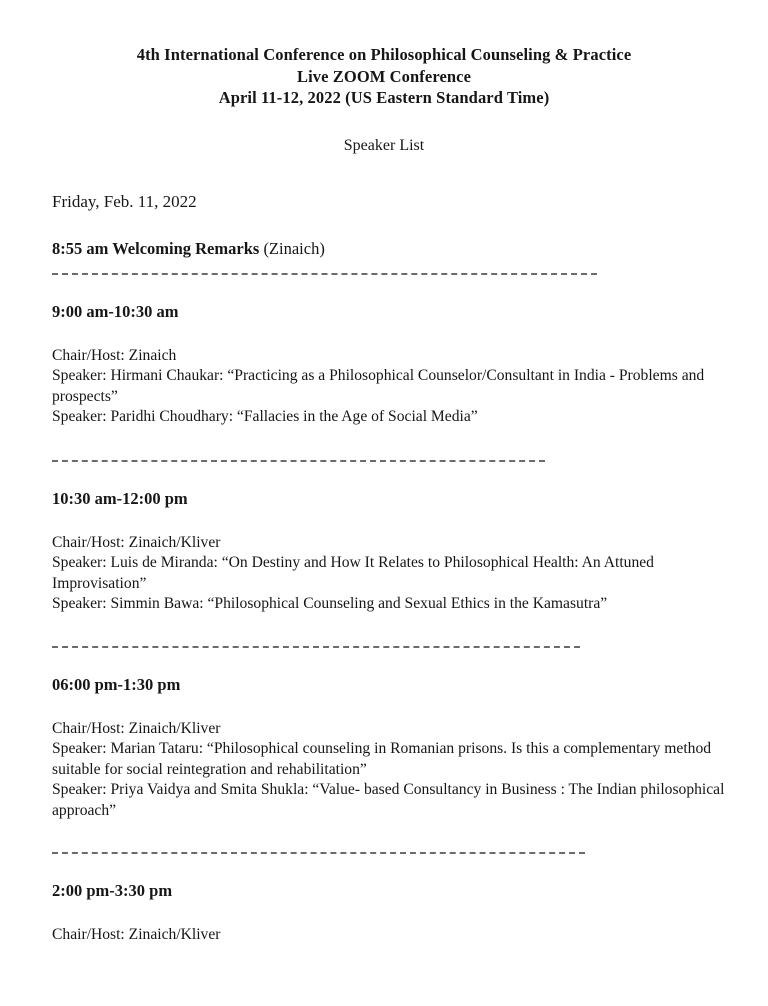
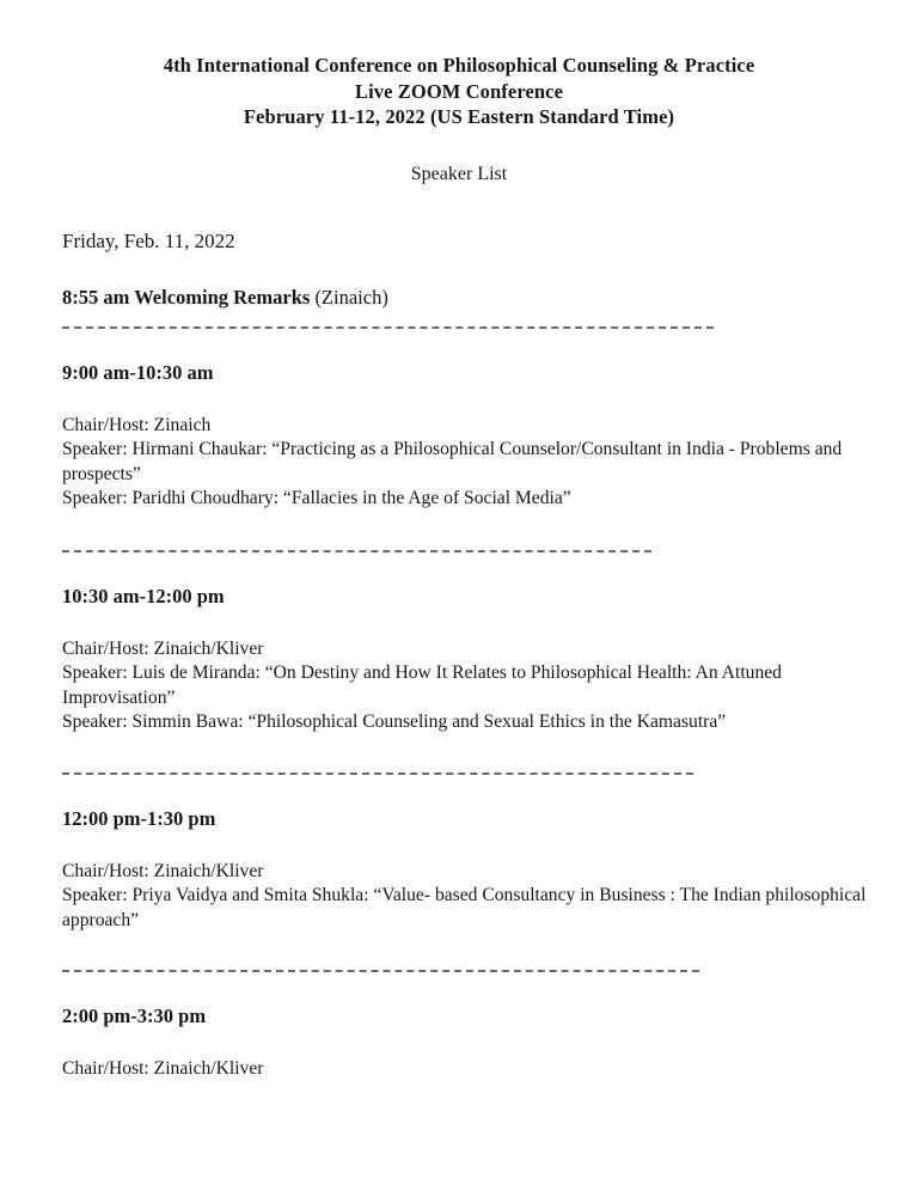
  4th International Conference on Philosophical Counseling & Practice
  Live ZOOM Conference
- April 11-12, 2022 (US Eastern Standard Time)
+ February 11-12, 2022 (US Eastern Standard Time)
  Speaker List
  Friday, Feb. 11, 2022
  8:55 am Welcoming Remarks (Zinaich)
  9:00 am-10:30 am
  Chair/Host: Zinaich
  Speaker: Hirmani Chaukar: “Practicing as a Philosophical Counselor/Consultant in India - Problems and prospects”
  Speaker: Paridhi Choudhary: “Fallacies in the Age of Social Media”
  10:30 am-12:00 pm
  Chair/Host: Zinaich/Kliver
  Speaker: Luis de Miranda: “On Destiny and How It Relates to Philosophical Health: An Attuned Improvisation”
  Speaker: Simmin Bawa: “Philosophical Counseling and Sexual Ethics in the Kamasutra”
- 06:00 pm-1:30 pm
+ 12:00 pm-1:30 pm
  Chair/Host: Zinaich/Kliver
- Speaker: Marian Tataru: “Philosophical counseling in Romanian prisons. Is this a complementary method suitable for social reintegration and rehabilitation”
  Speaker: Priya Vaidya and Smita Shukla: “Value- based Consultancy in Business : The Indian philosophical approach”
  2:00 pm-3:30 pm
  Chair/Host: Zinaich/Kliver
